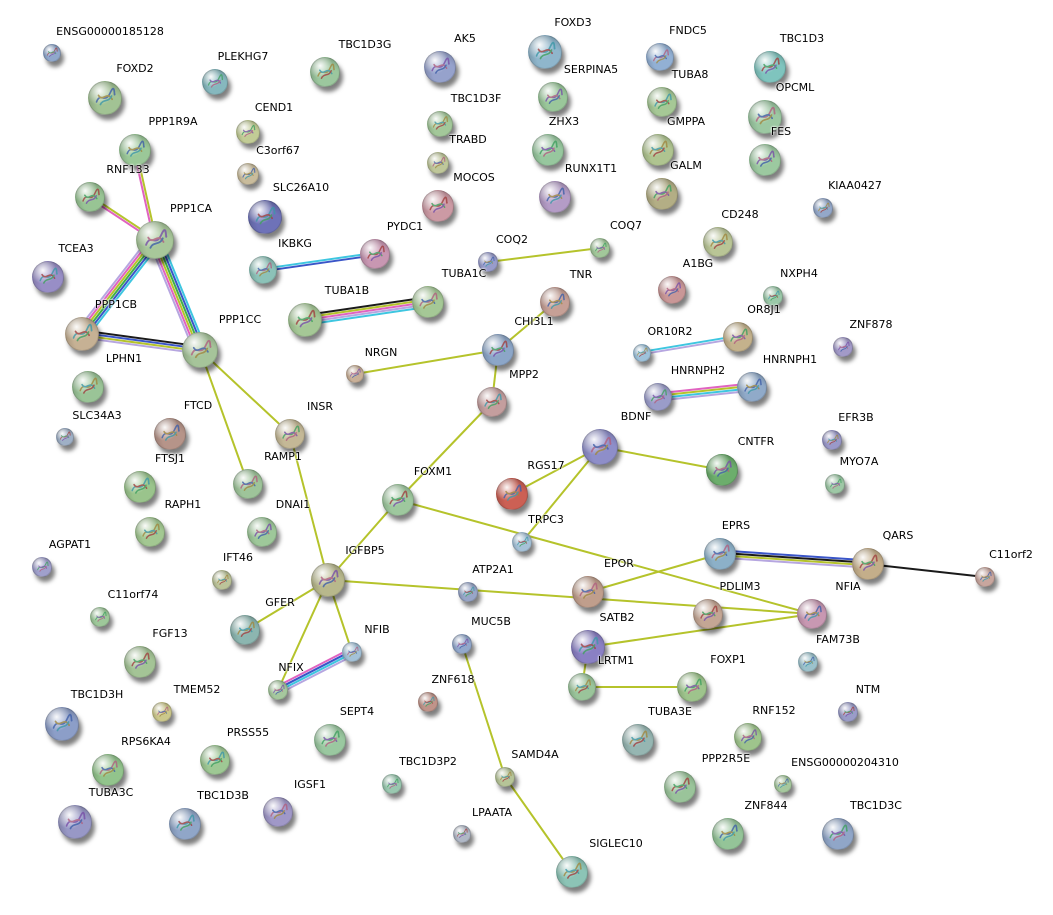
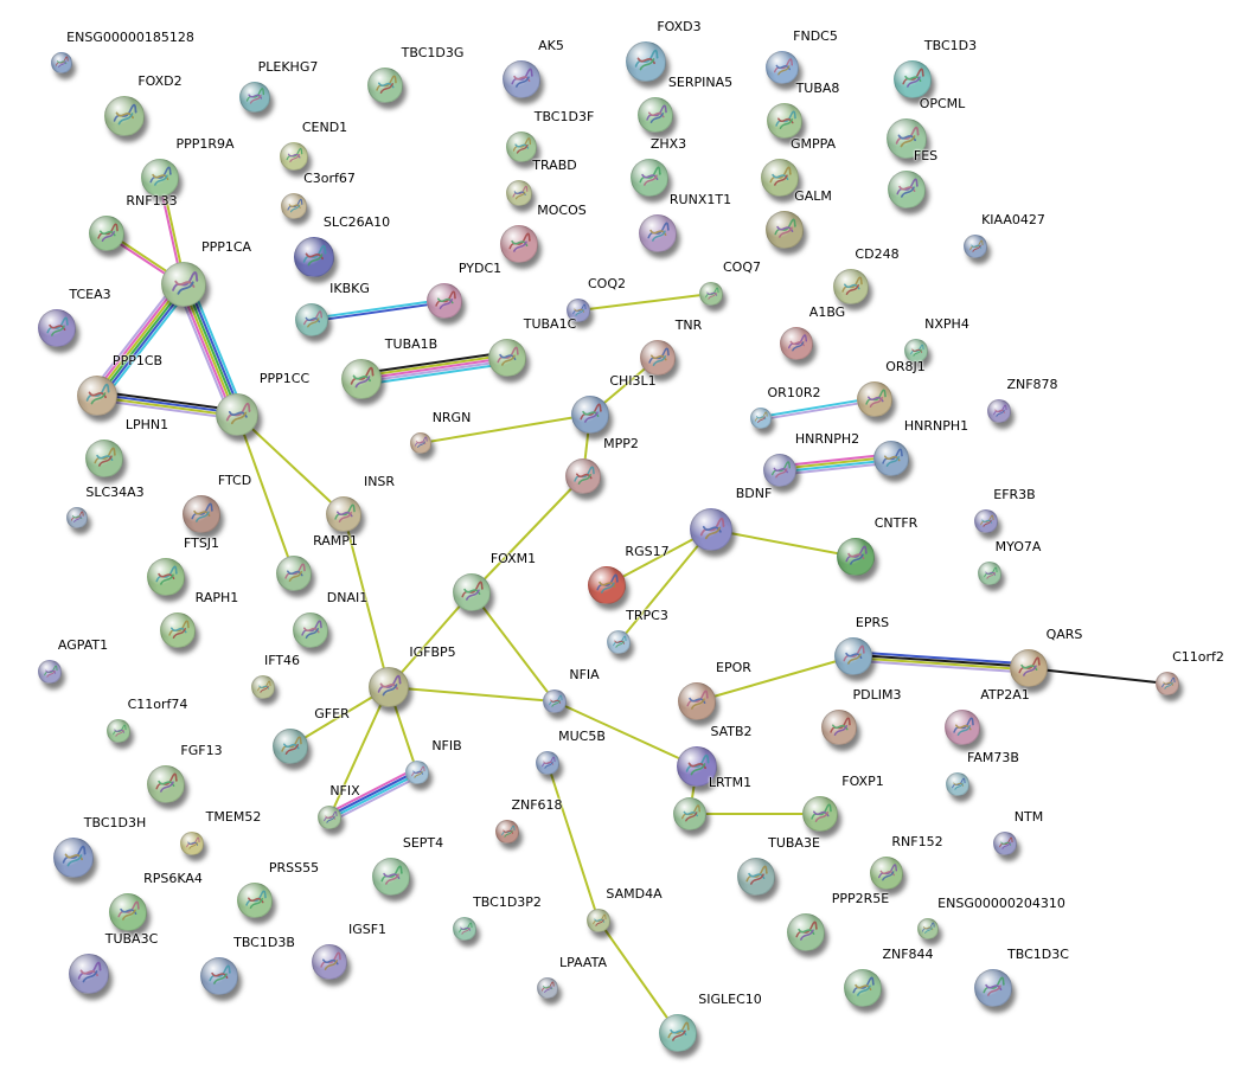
  ENSG00000185128
  FOXD2
  PLEKHG7
  TBC1D3G
  AK5
  FOXD3
  FNDC5
  TBC1D3
  PPP1R9A
  CEND1
  TBC1D3F
  SERPINA5
  TUBA8
  OPCML
  RNF133
  C3orf67
  ZHX3
  GMPPA
  FES
  SLC26A10
  TRABD
  MOCOS
  RUNX1T1
  GALM
  KIAA0427
  PPP1CA
  TCEA3
  IKBKG
  PYDC1
  COQ2
  COQ7
  CD248
  A1BG
  NXPH4
  TUBA1C
  TUBA1B
  TNR
  OR8J1
  OR10R2
  ZNF878
  PPP1CB
  PPP1CC
  CHI3L1
  HNRNPH1
  HNRNPH2
  LPHN1
  NRGN
  MPP2
  BDNF
  SLC34A3
  FTCD
  INSR
  EFR3B
  CNTFR
  FTSJ1
  RAMP1
  FOXM1
  RGS17
  MYO7A
  RAPH1
  DNAI1
  TRPC3
  EPRS
  QARS
  C11orf2
  AGPAT1
  IFT46
  IGFBP5
- ATP2A1
+ NFIA
  EPOR
  PDLIM3
- NFIA
+ ATP2A1
  C11orf74
  GFER
  MUC5B
  SATB2
  NFIB
  FGF13
  FAM73B
  FOXP1
  LRTM1
  NFIX
  ZNF618
  TMEM52
  NTM
  TBC1D3H
  SEPT4
  TUBA3E
  RNF152
  PRSS55
  RPS6KA4
  PPP2R5E
  ENSG00000204310
  TBC1D3P2
  SAMD4A
  TUBA3C
  TBC1D3B
  IGSF1
  LPAATA
  ZNF844
  TBC1D3C
  SIGLEC10
